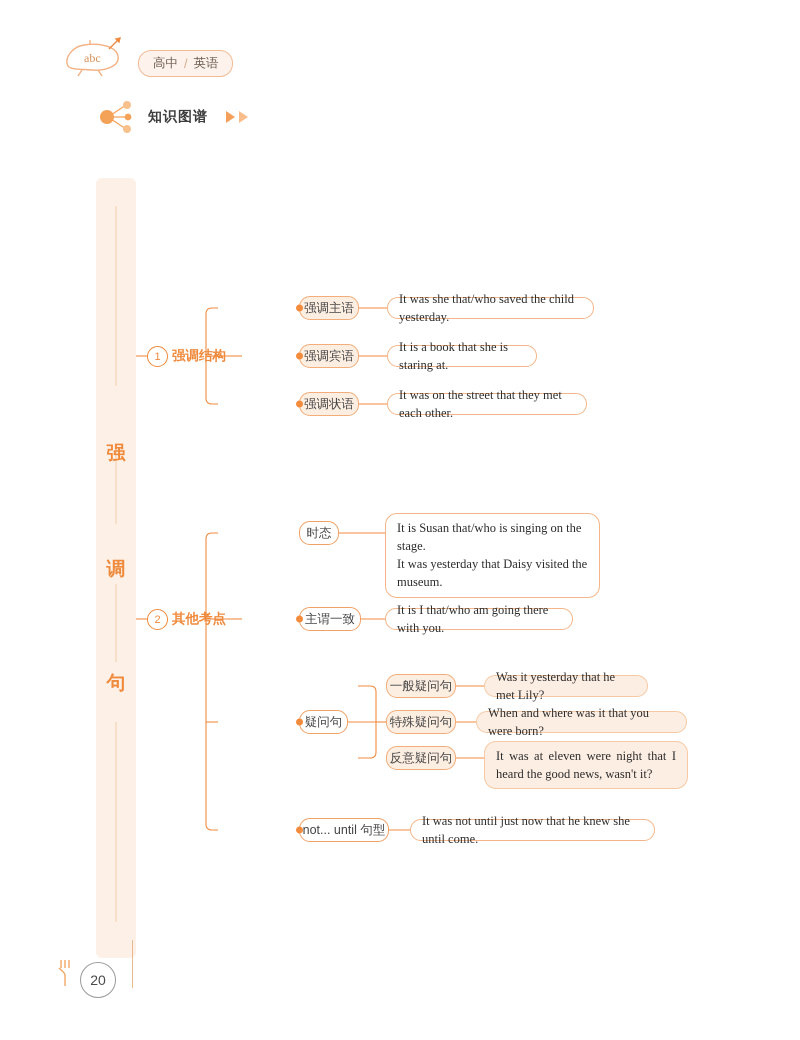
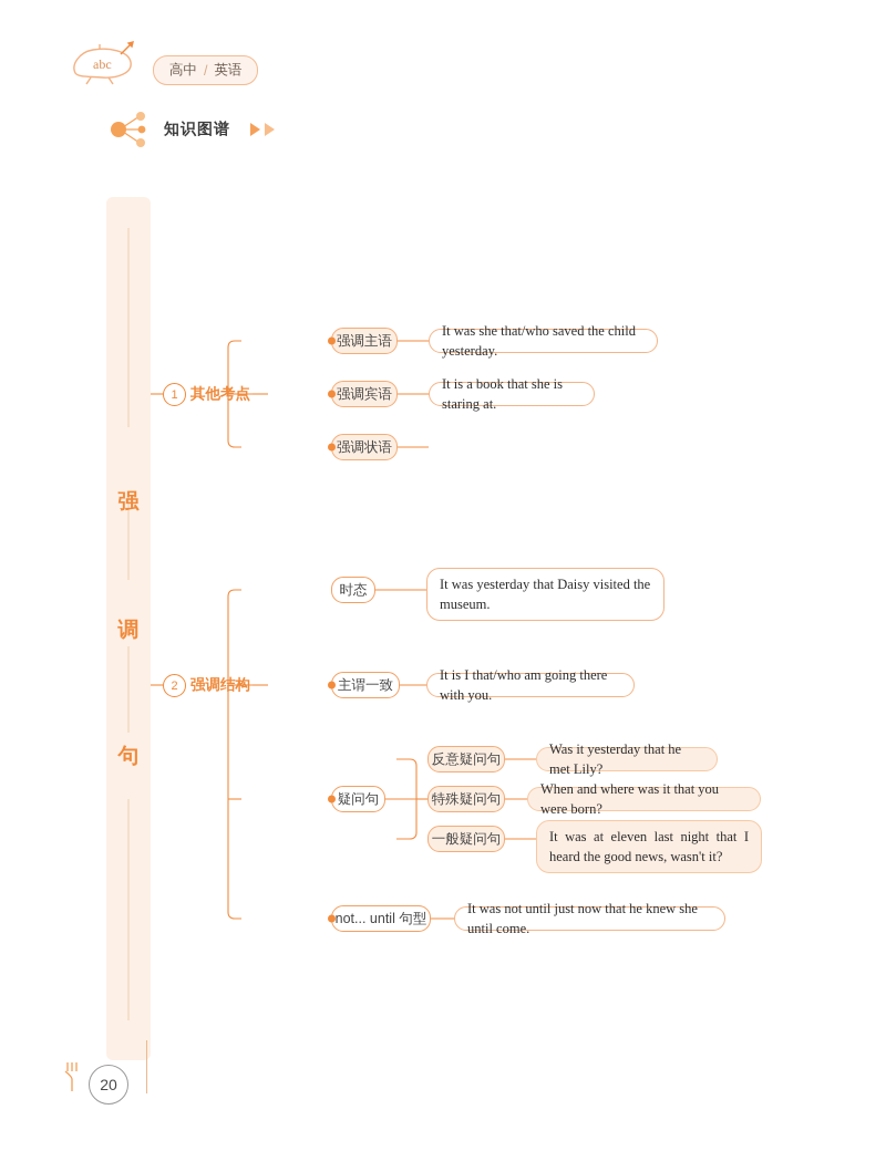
  abc
  高中
  /
  英语
  知识图谱
  强
  调
  句
  1
- 强调结构
+ 其他考点
  强调主语
  强调宾语
  强调状语
  It was she that/who saved the child yesterday.
  It is a book that she is staring at.
- It was on the street that they met each other.
  2
- 其他考点
+ 强调结构
  时态
  主谓一致
  疑问句
  not... until 句型
- It is Susan that/who is singing on the stage.
  It was yesterday that Daisy visited the museum.
  It is I that/who am going there with you.
- 一般疑问句
+ 反意疑问句
  特殊疑问句
- 反意疑问句
+ 一般疑问句
  Was it yesterday that he met Lily?
  When and where was it that you were born?
- It was at eleven were night that I heard the good news, wasn't it?
+ It was at eleven last night that I heard the good news, wasn't it?
  It was not until just now that he knew she until come.
  20
